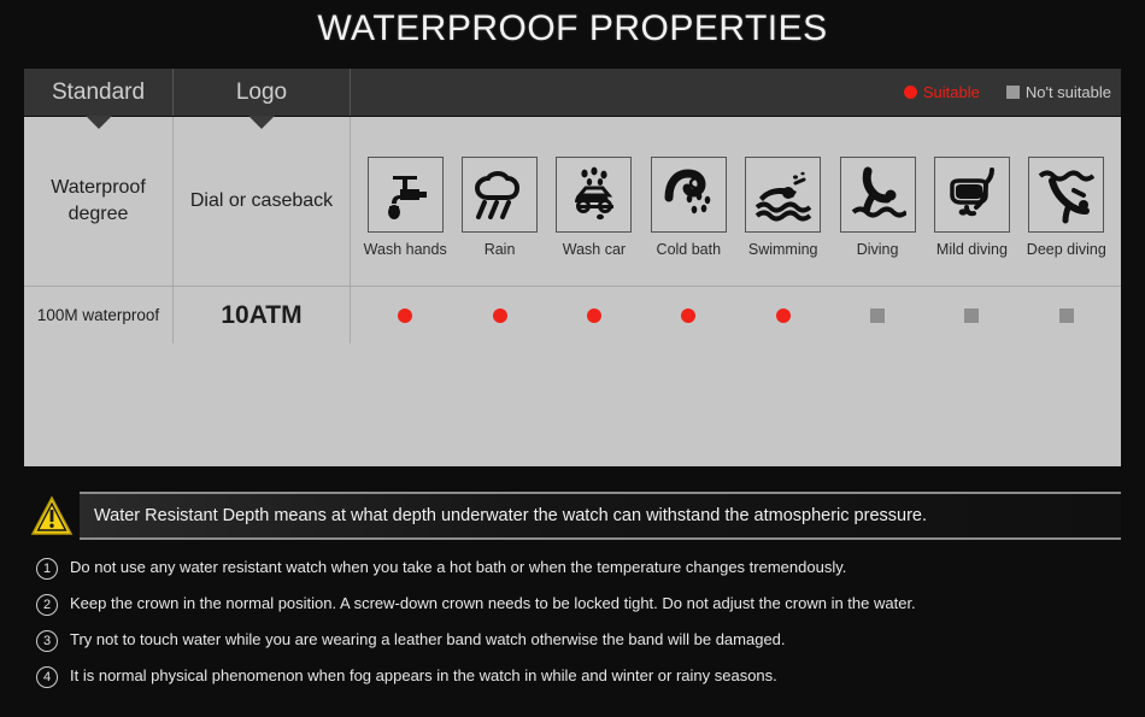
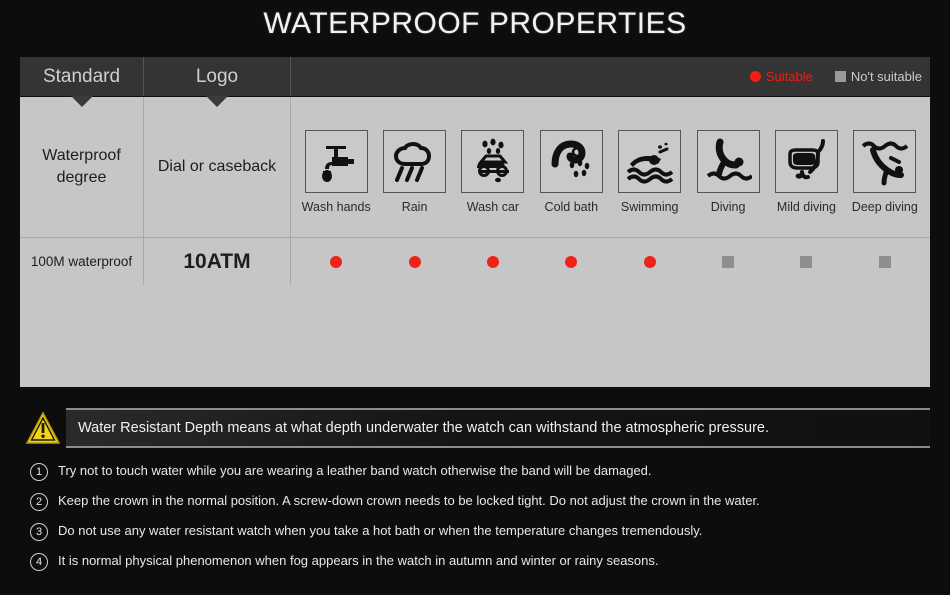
  WATERPROOF PROPERTIES
  Standard
  Logo
  Suitable
  No't suitable
  Waterproof
  degree
  Dial or caseback
  Wash hands
  Rain
  Wash car
  Cold bath
  Swimming
  Diving
  Mild diving
  Deep diving
  100M waterproof
  10ATM
  Water Resistant Depth means at what depth underwater the watch can withstand the atmospheric pressure.
  1
- Do not use any water resistant watch when you take a hot bath or when the temperature changes tremendously.
+ Try not to touch water while you are wearing a leather band watch otherwise the band will be damaged.
  2
  Keep the crown in the normal position. A screw-down crown needs to be locked tight. Do not adjust the crown in the water.
  3
- Try not to touch water while you are wearing a leather band watch otherwise the band will be damaged.
+ Do not use any water resistant watch when you take a hot bath or when the temperature changes tremendously.
  4
- It is normal physical phenomenon when fog appears in the watch in while and winter or rainy seasons.
+ It is normal physical phenomenon when fog appears in the watch in autumn and winter or rainy seasons.
